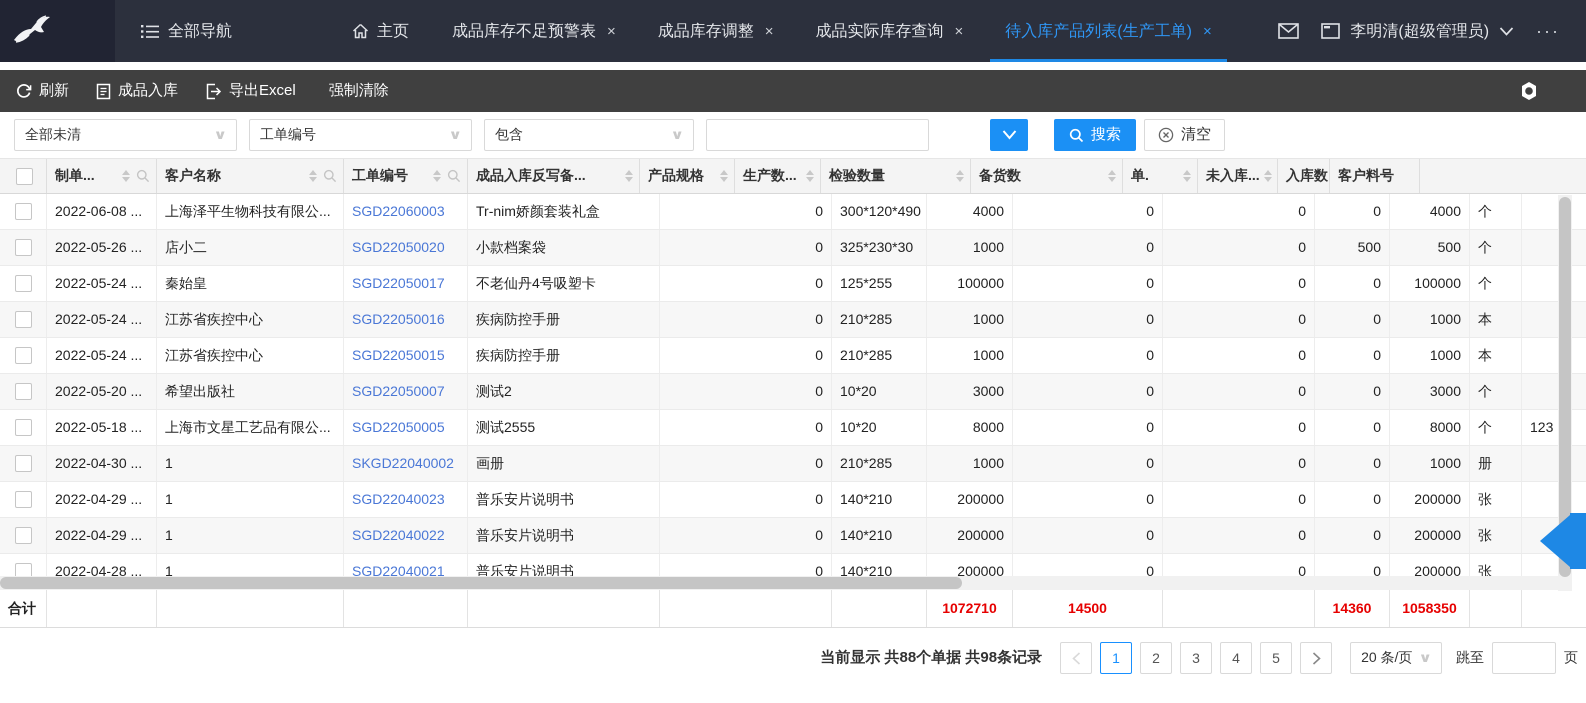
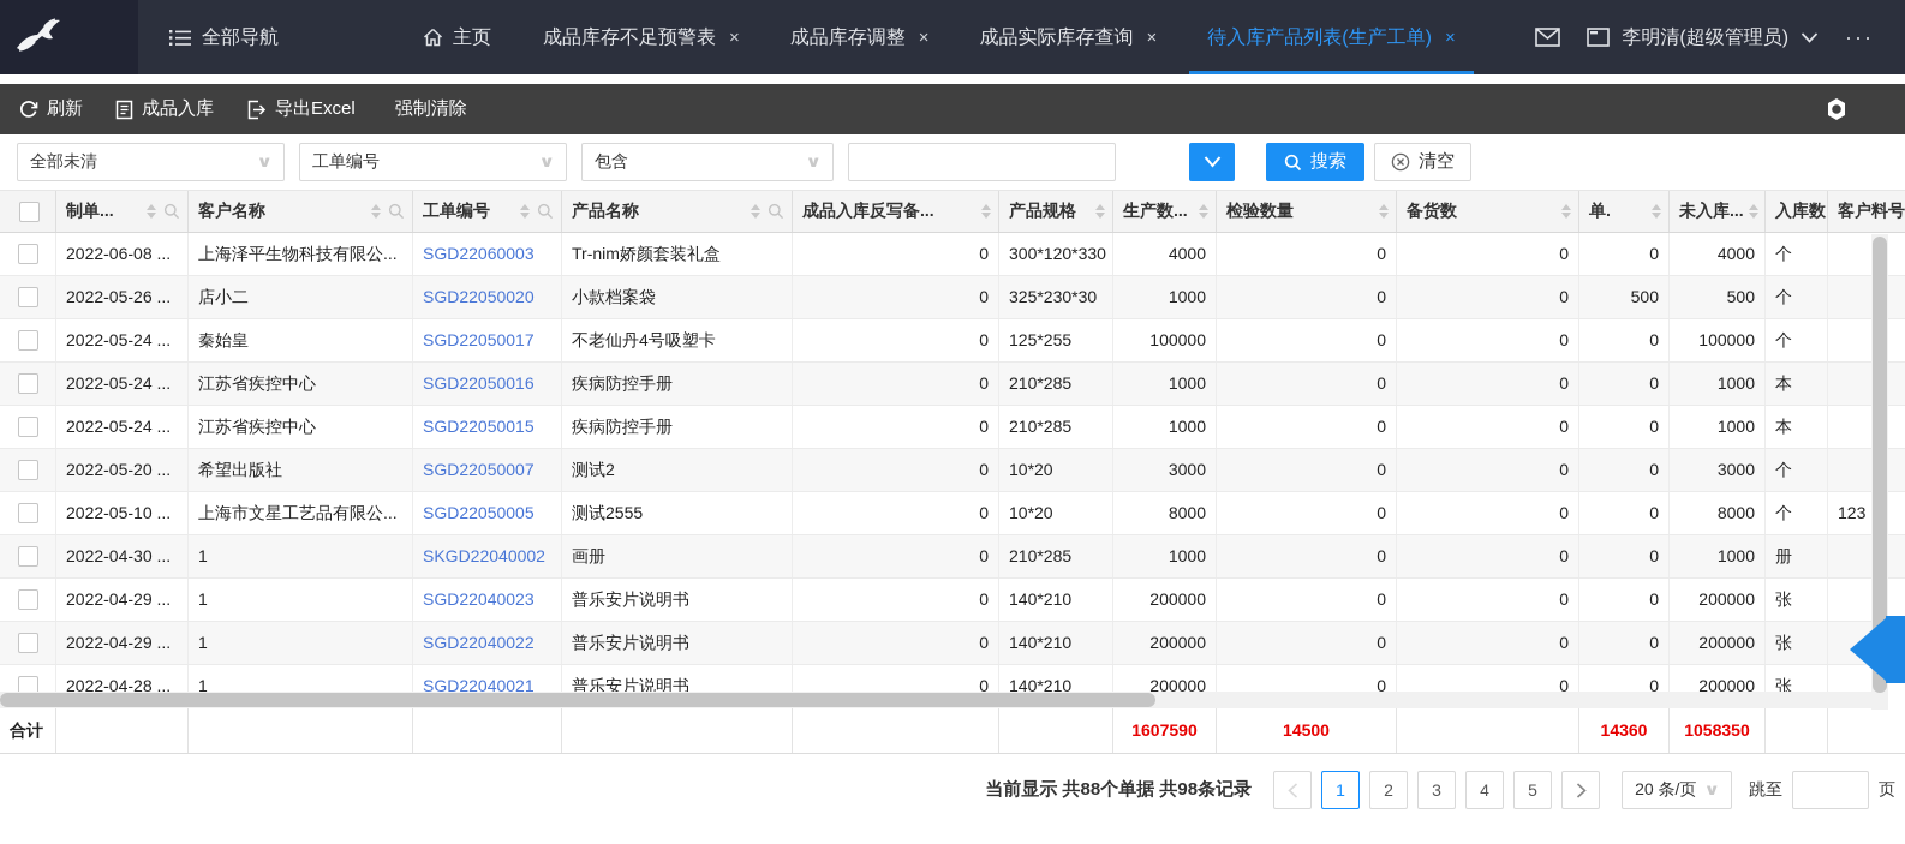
  全部导航
  主页
  成品库存不足预警表
  ×
  成品库存调整
  ×
  成品实际库存查询
  ×
  待入库产品列表(生产工单)
  ×
  李明清(超级管理员)
  ···
  刷新
  成品入库
  导出Excel
  强制清除
  全部未清
  ∨
  工单编号
  ∨
  包含
  ∨
  搜索
  清空
  制单...
  客户名称
  工单编号
+ 产品名称
  成品入库反写备...
  产品规格
  生产数...
  检验数量
  备货数
  单.
  未入库...
  入库数
  客户料号
  2022-06-08 ...
  上海泽平生物科技有限公...
  SGD22060003
  Tr-nim娇颜套装礼盒
  0
- 300*120*490
+ 300*120*330
  4000
  0
  0
  0
  4000
  个
  2022-05-26 ...
  店小二
  SGD22050020
  小款档案袋
  0
  325*230*30
  1000
  0
  0
  500
  500
  个
  2022-05-24 ...
  秦始皇
  SGD22050017
  不老仙丹4号吸塑卡
  0
  125*255
  100000
  0
  0
  0
  100000
  个
  2022-05-24 ...
  江苏省疾控中心
  SGD22050016
  疾病防控手册
  0
  210*285
  1000
  0
  0
  0
  1000
  本
  2022-05-24 ...
  江苏省疾控中心
  SGD22050015
  疾病防控手册
  0
  210*285
  1000
  0
  0
  0
  1000
  本
  2022-05-20 ...
  希望出版社
  SGD22050007
  测试2
  0
  10*20
  3000
  0
  0
  0
  3000
  个
- 2022-05-18 ...
+ 2022-05-10 ...
  上海市文星工艺品有限公...
  SGD22050005
  测试2555
  0
  10*20
  8000
  0
  0
  0
  8000
  个
  123
  2022-04-30 ...
  1
  SKGD22040002
  画册
  0
  210*285
  1000
  0
  0
  0
  1000
  册
  2022-04-29 ...
  1
  SGD22040023
  普乐安片说明书
  0
  140*210
  200000
  0
  0
  0
  200000
  张
  2022-04-29 ...
  1
  SGD22040022
  普乐安片说明书
  0
  140*210
  200000
  0
  0
  0
  200000
  张
  2022-04-28 ...
  1
  SGD22040021
  普乐安片说明书
  0
  140*210
  200000
  0
  0
  0
  200000
  张
  合计
- 1072710
+ 1607590
  14500
  14360
  1058350
  当前显示 共88个单据 共98条记录
  1
  2
  3
  4
  5
  20 条/页
  ∨
  跳至
  页
